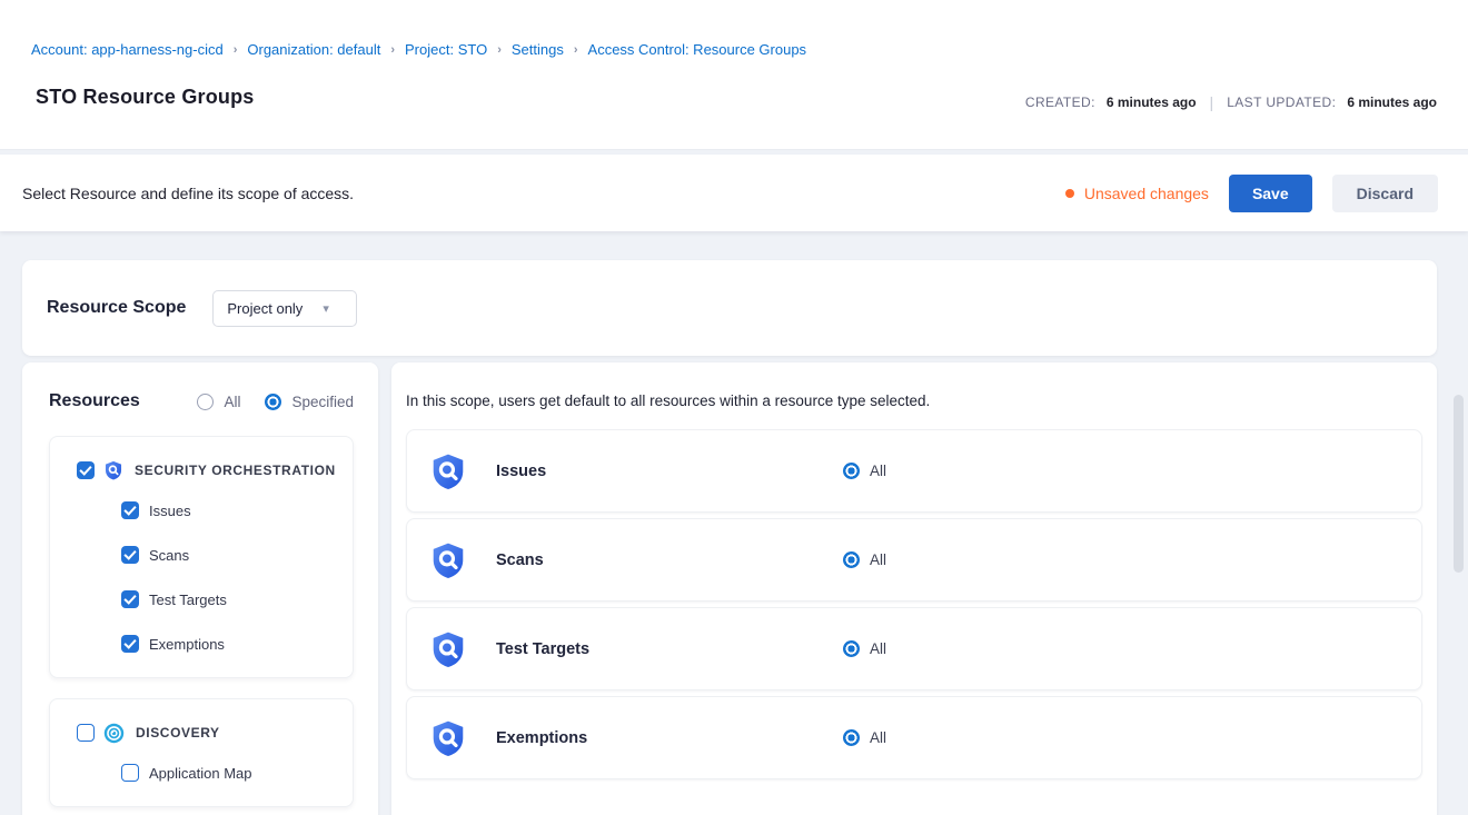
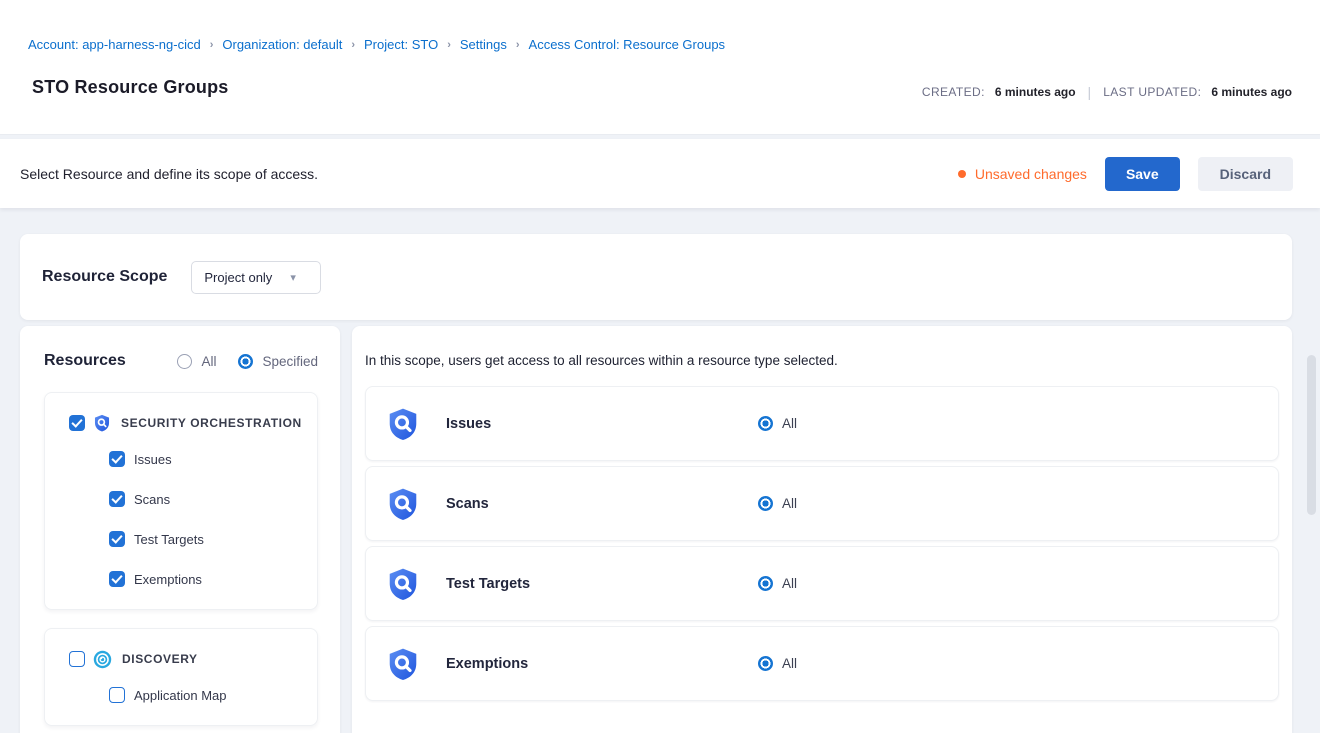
  Account: app-harness-ng-cicd
  ›
  Organization: default
  ›
  Project: STO
  ›
  Settings
  ›
  Access Control: Resource Groups
  STO Resource Groups
  CREATED:
  6 minutes ago
  |
  LAST UPDATED:
  6 minutes ago
  Select Resource and define its scope of access.
  Unsaved changes
  Save
  Discard
  Resource Scope
  Project only
  ▾
  Resources
  All
  Specified
  SECURITY ORCHESTRATION
  Issues
  Scans
  Test Targets
  Exemptions
  DISCOVERY
  Application Map
- In this scope, users get default to all resources within a resource type selected.
+ In this scope, users get access to all resources within a resource type selected.
  Issues
  All
  Scans
  All
  Test Targets
  All
  Exemptions
  All
